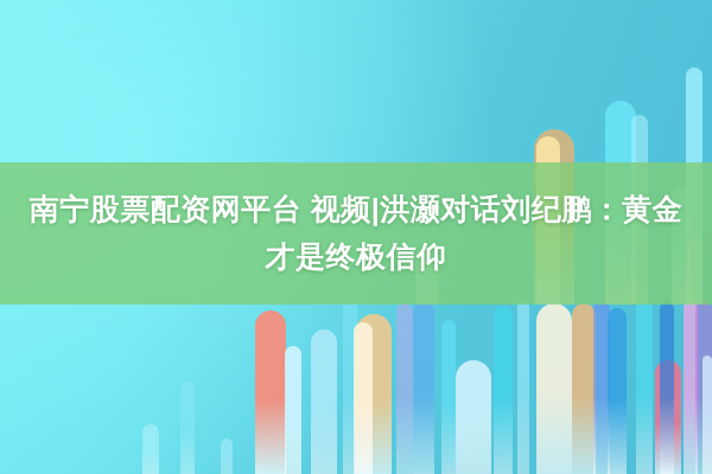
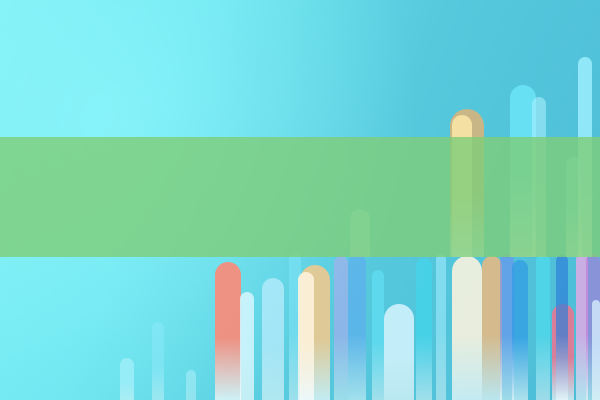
- 南宁股票配资网平台 视频|洪灏对话刘纪鹏：黄金
- 才是终极信仰
